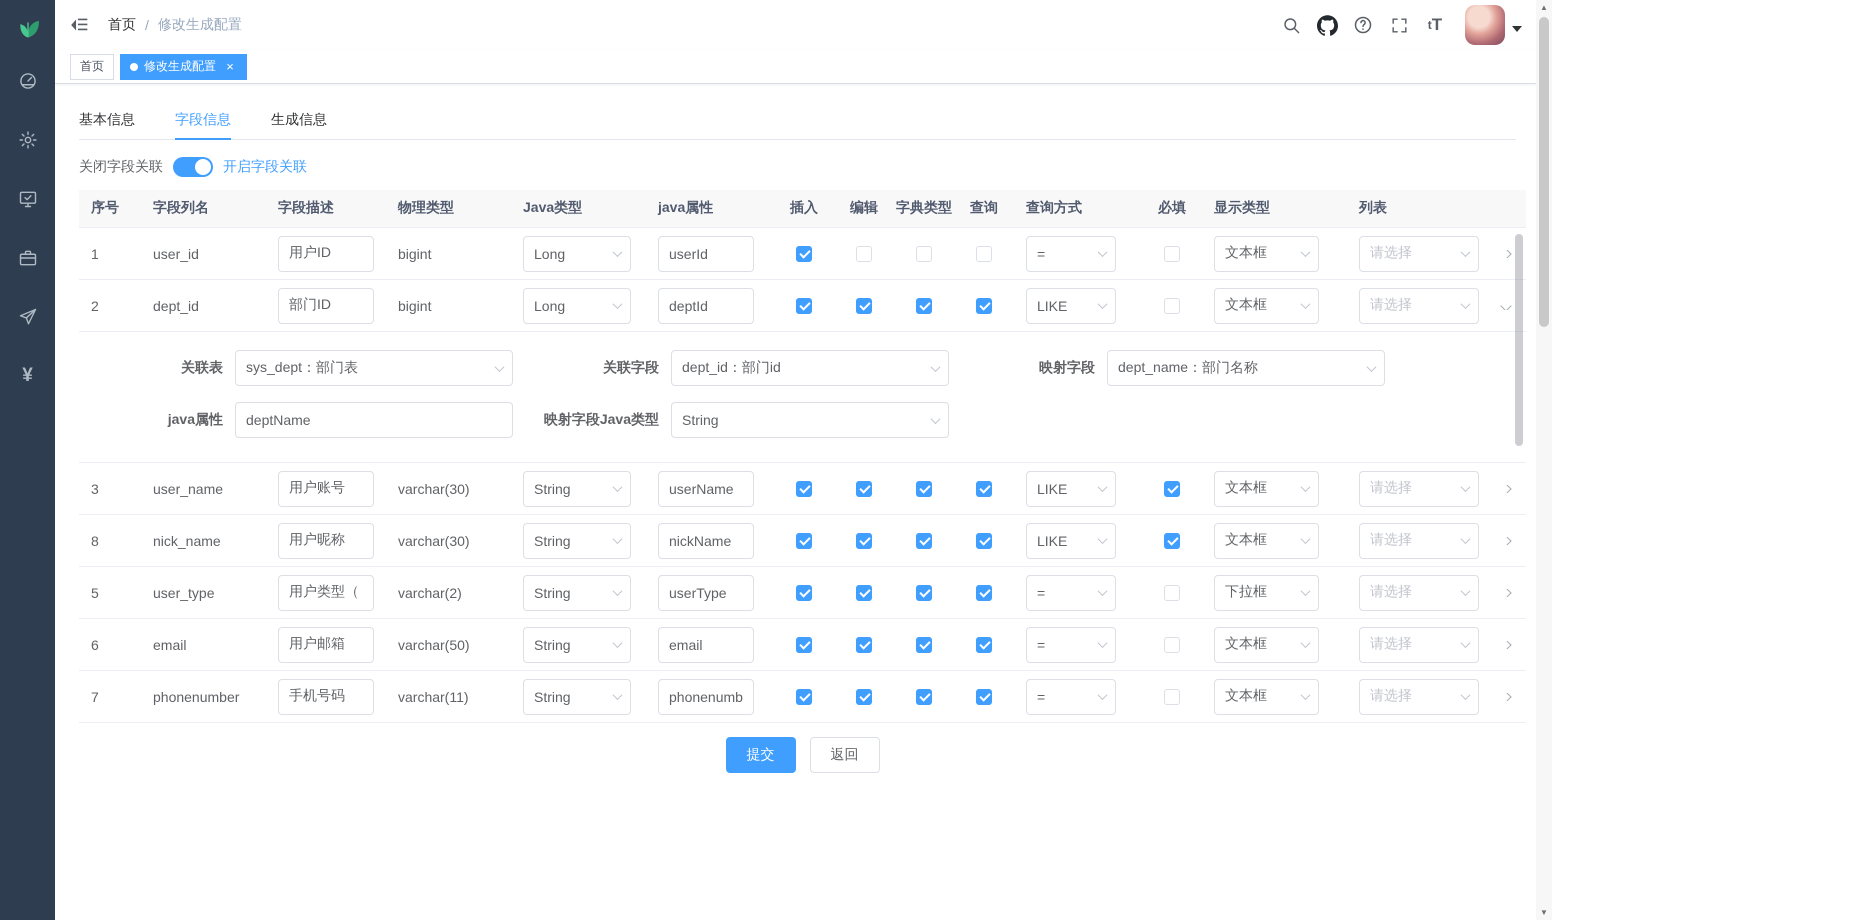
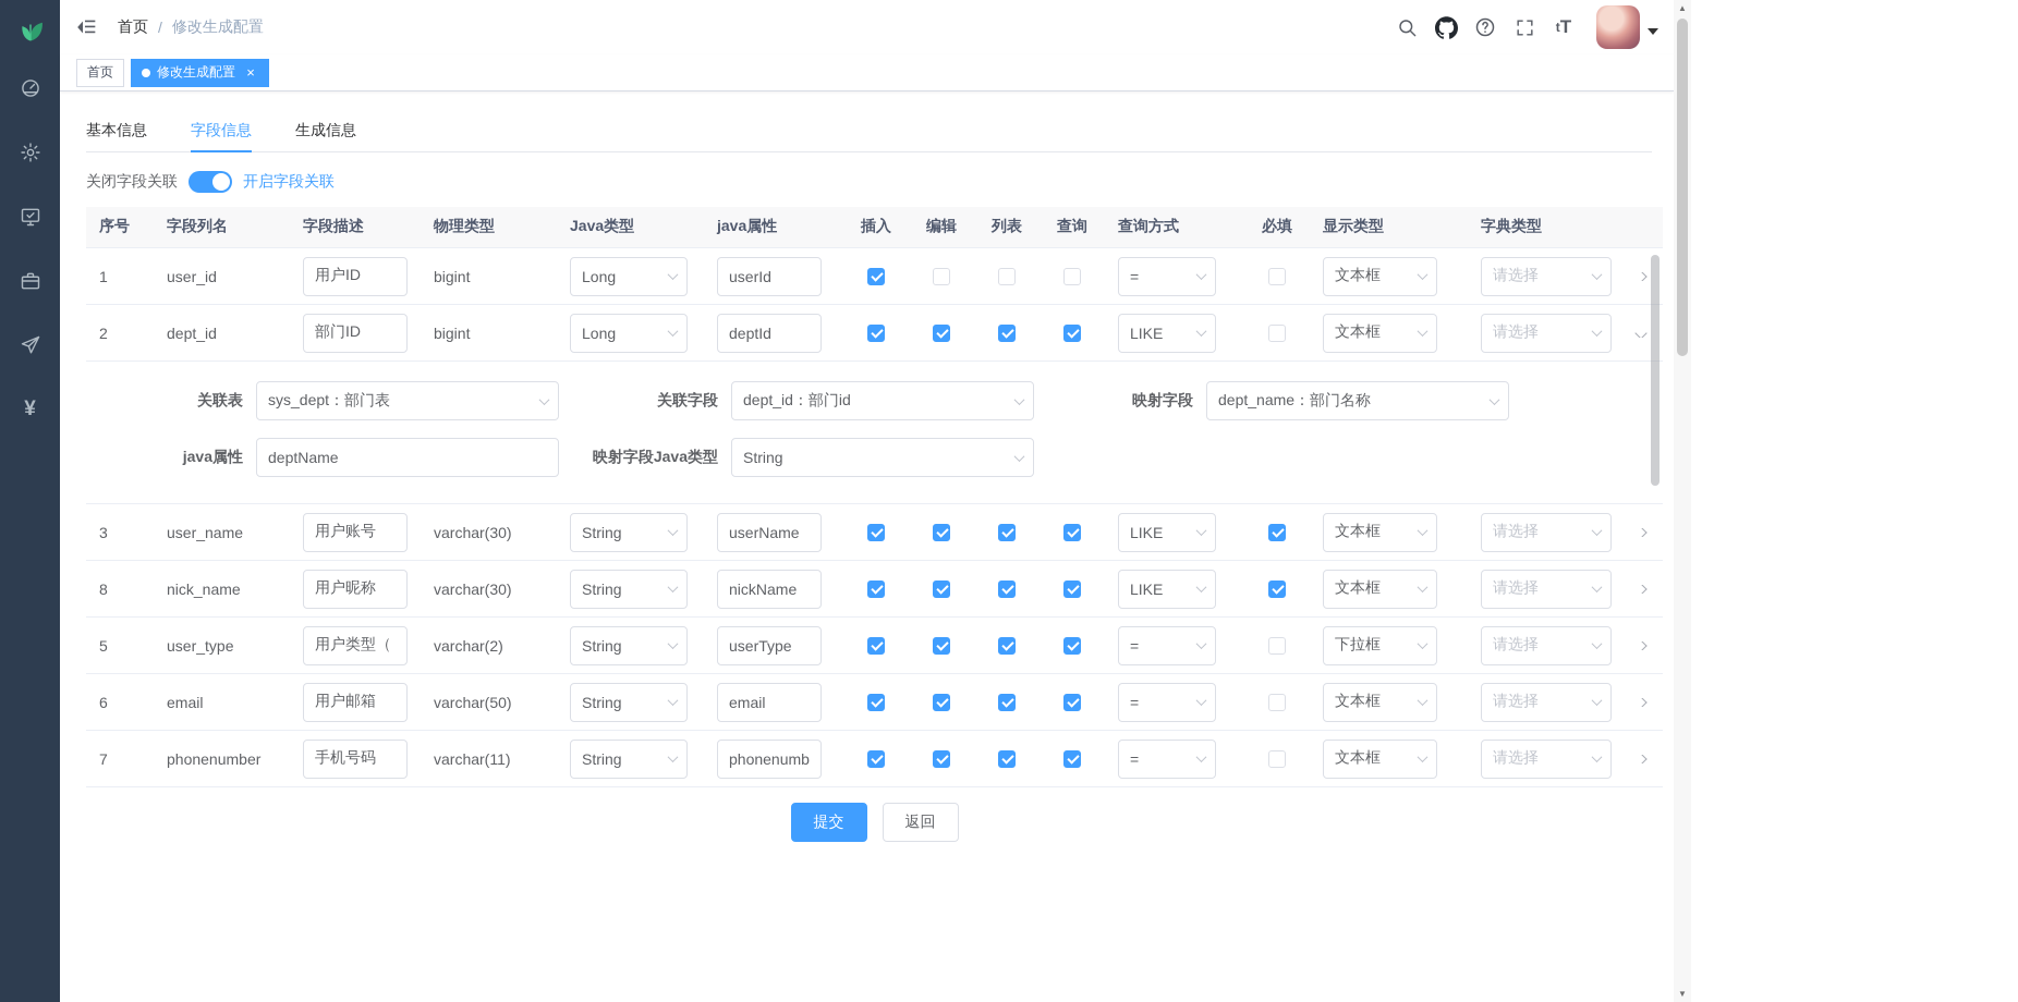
  ¥
  首页
  /
  修改生成配置
  t
  T
  首页
  修改生成配置
  基本信息
  字段信息
  生成信息
  关闭字段关联
  开启字段关联
  序号
  字段列名
  字段描述
  物理类型
  Java类型
  java属性
  插入
  编辑
- 字典类型
+ 列表
  查询
  查询方式
  必填
  显示类型
- 列表
+ 字典类型
  1
  user_id
  用户ID
  bigint
  Long
  userId
  =
  文本框
  请选择
  2
  dept_id
  部门ID
  bigint
  Long
  deptId
  LIKE
  文本框
  请选择
  关联表
  sys_dept：部门表
  关联字段
  dept_id：部门id
  映射字段
  dept_name：部门名称
  java属性
  deptName
  映射字段Java类型
  String
  3
  user_name
  用户账号
  varchar(30)
  String
  userName
  LIKE
  文本框
  请选择
  8
  nick_name
  用户昵称
  varchar(30)
  String
  nickName
  LIKE
  文本框
  请选择
  5
  user_type
  用户类型（
  varchar(2)
  String
  userType
  =
  下拉框
  请选择
  6
  email
  用户邮箱
  varchar(50)
  String
  email
  =
  文本框
  请选择
  7
  phonenumber
  手机号码
  varchar(11)
  String
  phonenumb
  =
  文本框
  请选择
  提交
  返回
